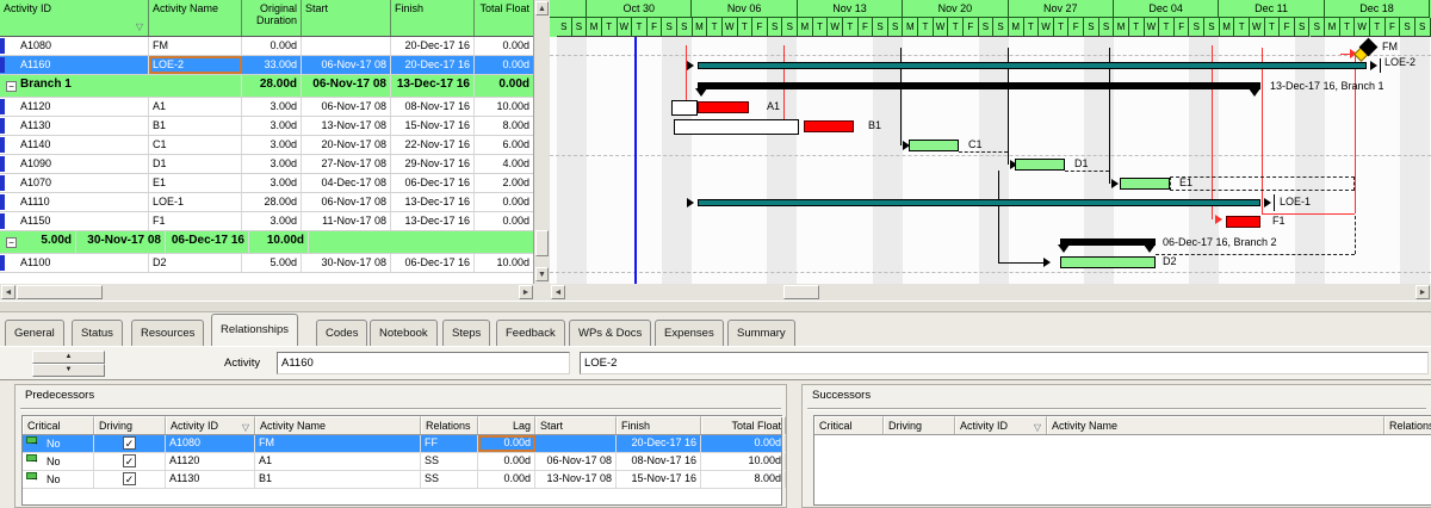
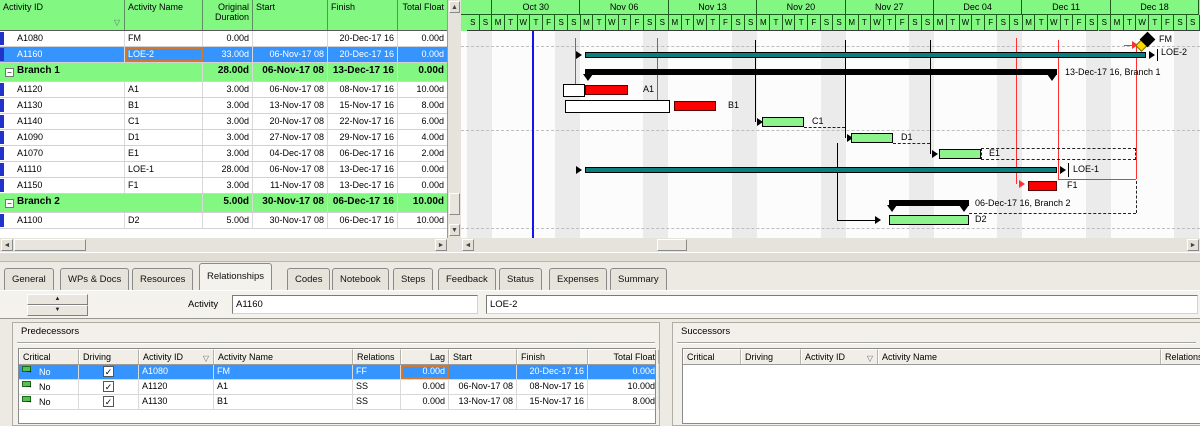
  Activity ID
  ▽
  Activity Name
  Original Duration
  Start
  Finish
  Total Float
  A1080
  FM
  0.00d
  20-Dec-17 16
  0.00d
  A1160
  LOE-2
  33.00d
  06-Nov-17 08
  20-Dec-17 16
  0.00d
  −
  Branch 1
  28.00d
  06-Nov-17 08
  13-Dec-17 16
  0.00d
  A1120
  A1
  3.00d
  06-Nov-17 08
  08-Nov-17 16
  10.00d
  A1130
  B1
  3.00d
  13-Nov-17 08
  15-Nov-17 16
  8.00d
  A1140
  C1
  3.00d
  20-Nov-17 08
  22-Nov-17 16
  6.00d
  A1090
  D1
  3.00d
  27-Nov-17 08
  29-Nov-17 16
  4.00d
  A1070
  E1
  3.00d
  04-Dec-17 08
  06-Dec-17 16
  2.00d
  A1110
  LOE-1
  28.00d
  06-Nov-17 08
  13-Dec-17 16
  0.00d
  A1150
  F1
  3.00d
  11-Nov-17 08
  13-Dec-17 16
  0.00d
  −
+ Branch 2
  5.00d
  30-Nov-17 08
  06-Dec-17 16
  10.00d
  A1100
  D2
  5.00d
  30-Nov-17 08
  06-Dec-17 16
  10.00d
  Oct 30
  Nov 06
  Nov 13
  Nov 20
  Nov 27
  Dec 04
  Dec 11
  Dec 18
  S
  S
  M
  T
  W
  T
  F
  S
  S
  M
  T
  W
  T
  F
  S
  S
  M
  T
  W
  T
  F
  S
  S
  M
  T
  W
  T
  F
  S
  S
  M
  T
  W
  T
  F
  S
  S
  M
  T
  W
  T
  F
  S
  S
  M
  T
  W
  T
  F
  S
  S
  M
  T
  W
  T
  F
  S
  S
  FM
  LOE-2
  13-Dec-17 16, Branch 1
  A1
  B1
  C1
  D1
  E1
  LOE-1
  F1
  06-Dec-17 16, Branch 2
  D2
  General
- Status
+ WPs & Docs
  Resources
  Relationships
  Codes
  Notebook
  Steps
  Feedback
- WPs & Docs
+ Status
  Expenses
  Summary
  Activity
  A1160
  LOE-2
  Predecessors
  Critical
  Driving
  Activity ID
  ▽
  Activity Name
  Relations
  Lag
  Start
  Finish
  Total Float
  →
  No
  ✓
  A1080
  FM
  FF
  0.00d
  20-Dec-17 16
  0.00d
  →
  No
  ✓
  A1120
  A1
  SS
  0.00d
  06-Nov-17 08
  08-Nov-17 16
  10.00d
  →
  No
  ✓
  A1130
  B1
  SS
  0.00d
  13-Nov-17 08
  15-Nov-17 16
  8.00d
  Successors
  Critical
  Driving
  Activity ID
  ▽
  Activity Name
  Relation
